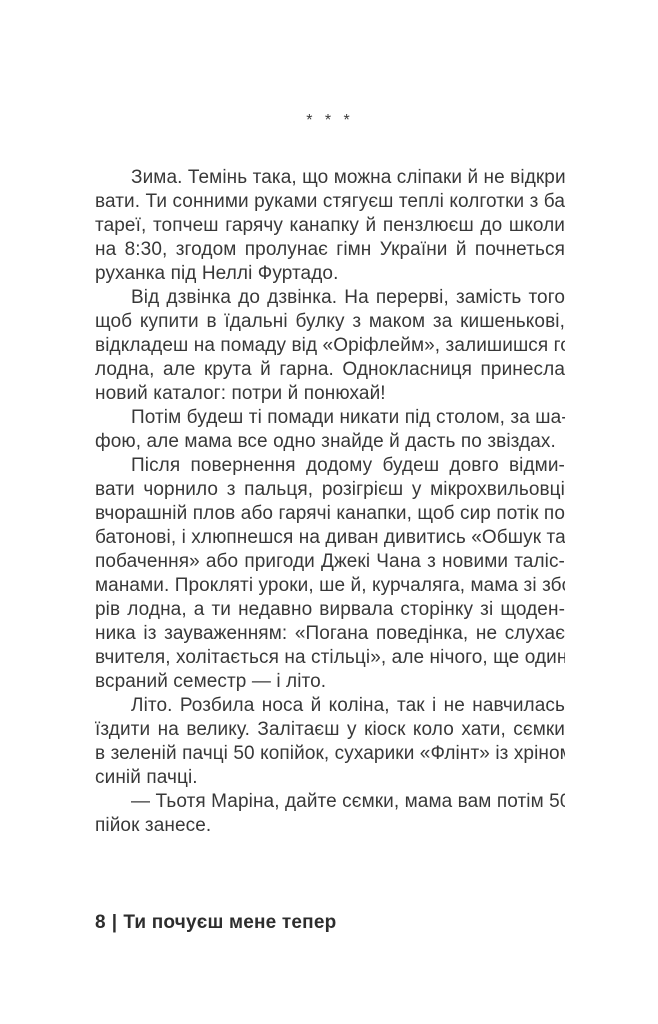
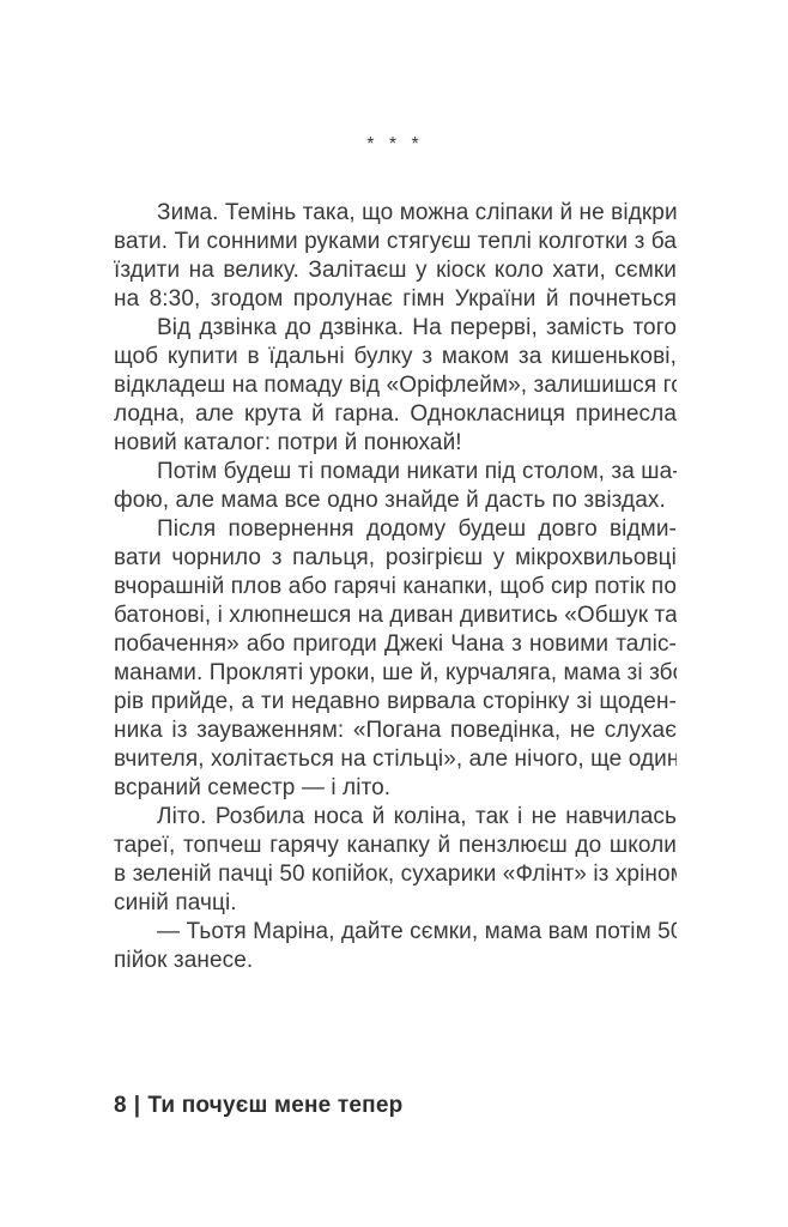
  * * *
  Зима. Темінь така, що можна сліпаки й не відкри
  вати. Ти сонними руками стягуєш теплі колготки з ба
- тареї, топчеш гарячу канапку й пензлюєш до школи
+ їздити на велику. Залітаєш у кіоск коло хати, сємки
  на 8:30, згодом пролунає гімн України й почнеться
- руханка під Неллі Фуртадо.
  Від дзвінка до дзвінка. На перерві, замість того
  щоб купити в їдальні булку з маком за кишенькові,
  відкладеш на помаду від «Оріфлейм», залишишся г
  лодна, але крута й гарна. Однокласниця принесла
  новий каталог: потри й понюхай!
  Потім будеш ті помади никати під столом, за ша-
  фою, але мама все одно знайде й дасть по звіздах.
  Після повернення додому будеш довго відми-
  вати чорнило з пальця, розігрієш у мікрохвильовці
  вчорашній плов або гарячі канапки, щоб сир потік по
  батонові, і хлюпнешся на диван дивитись «Обшук та
  побачення» або пригоди Джекі Чана з новими таліс-
  манами. Прокляті уроки, ше й, курчаляга, мама зі зб
- рів лодна, а ти недавно вирвала сторінку зі щоден-
+ рів прийде, а ти недавно вирвала сторінку зі щоден-
  ника із зауваженням: «Погана поведінка, не слухає
  вчителя, холітається на стільці», але нічого, ще один
  всраний семестр — і літо.
  Літо. Розбила носа й коліна, так і не навчилась
- їздити на велику. Залітаєш у кіоск коло хати, сємки
+ тареї, топчеш гарячу канапку й пензлюєш до школи
  в зеленій пачці 50 копійок, сухарики «Флінт» із хріно
  синій пачці.
  — Тьотя Маріна, дайте сємки, мама вам потім 5
  пійок занесе.
  8 | Ти почуєш мене тепер
